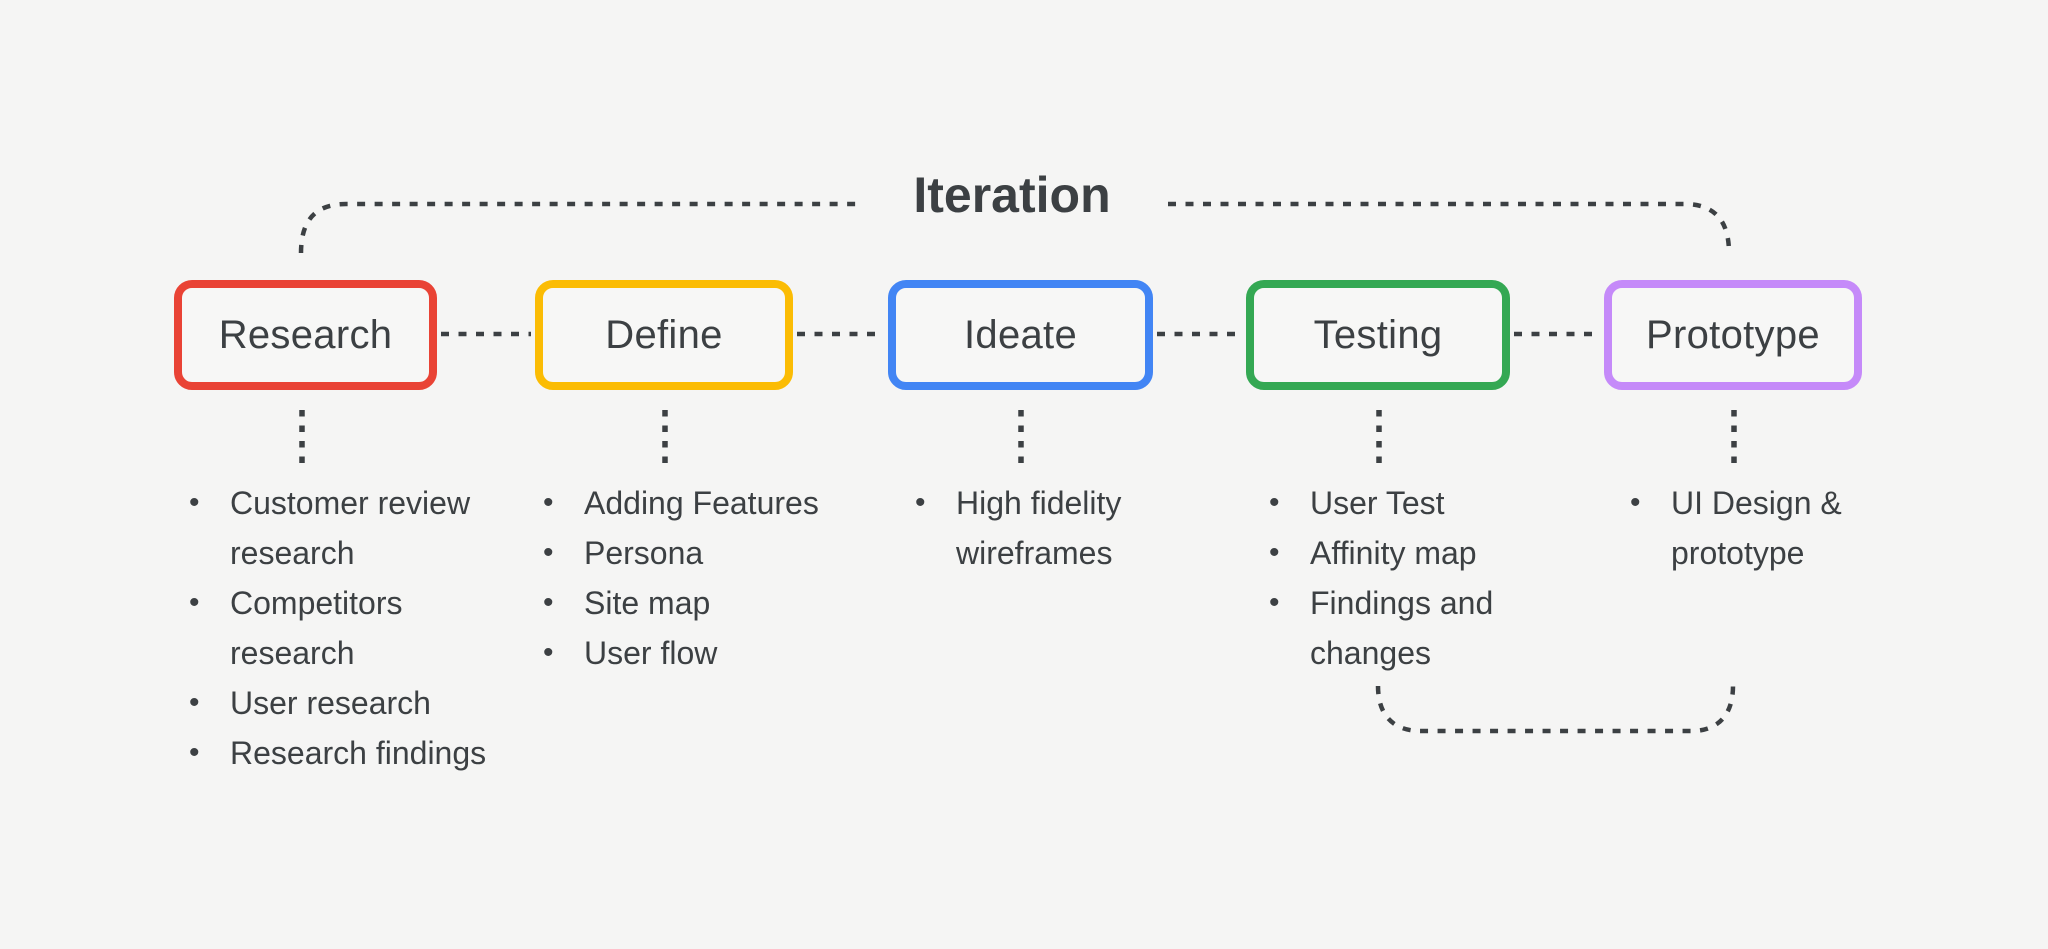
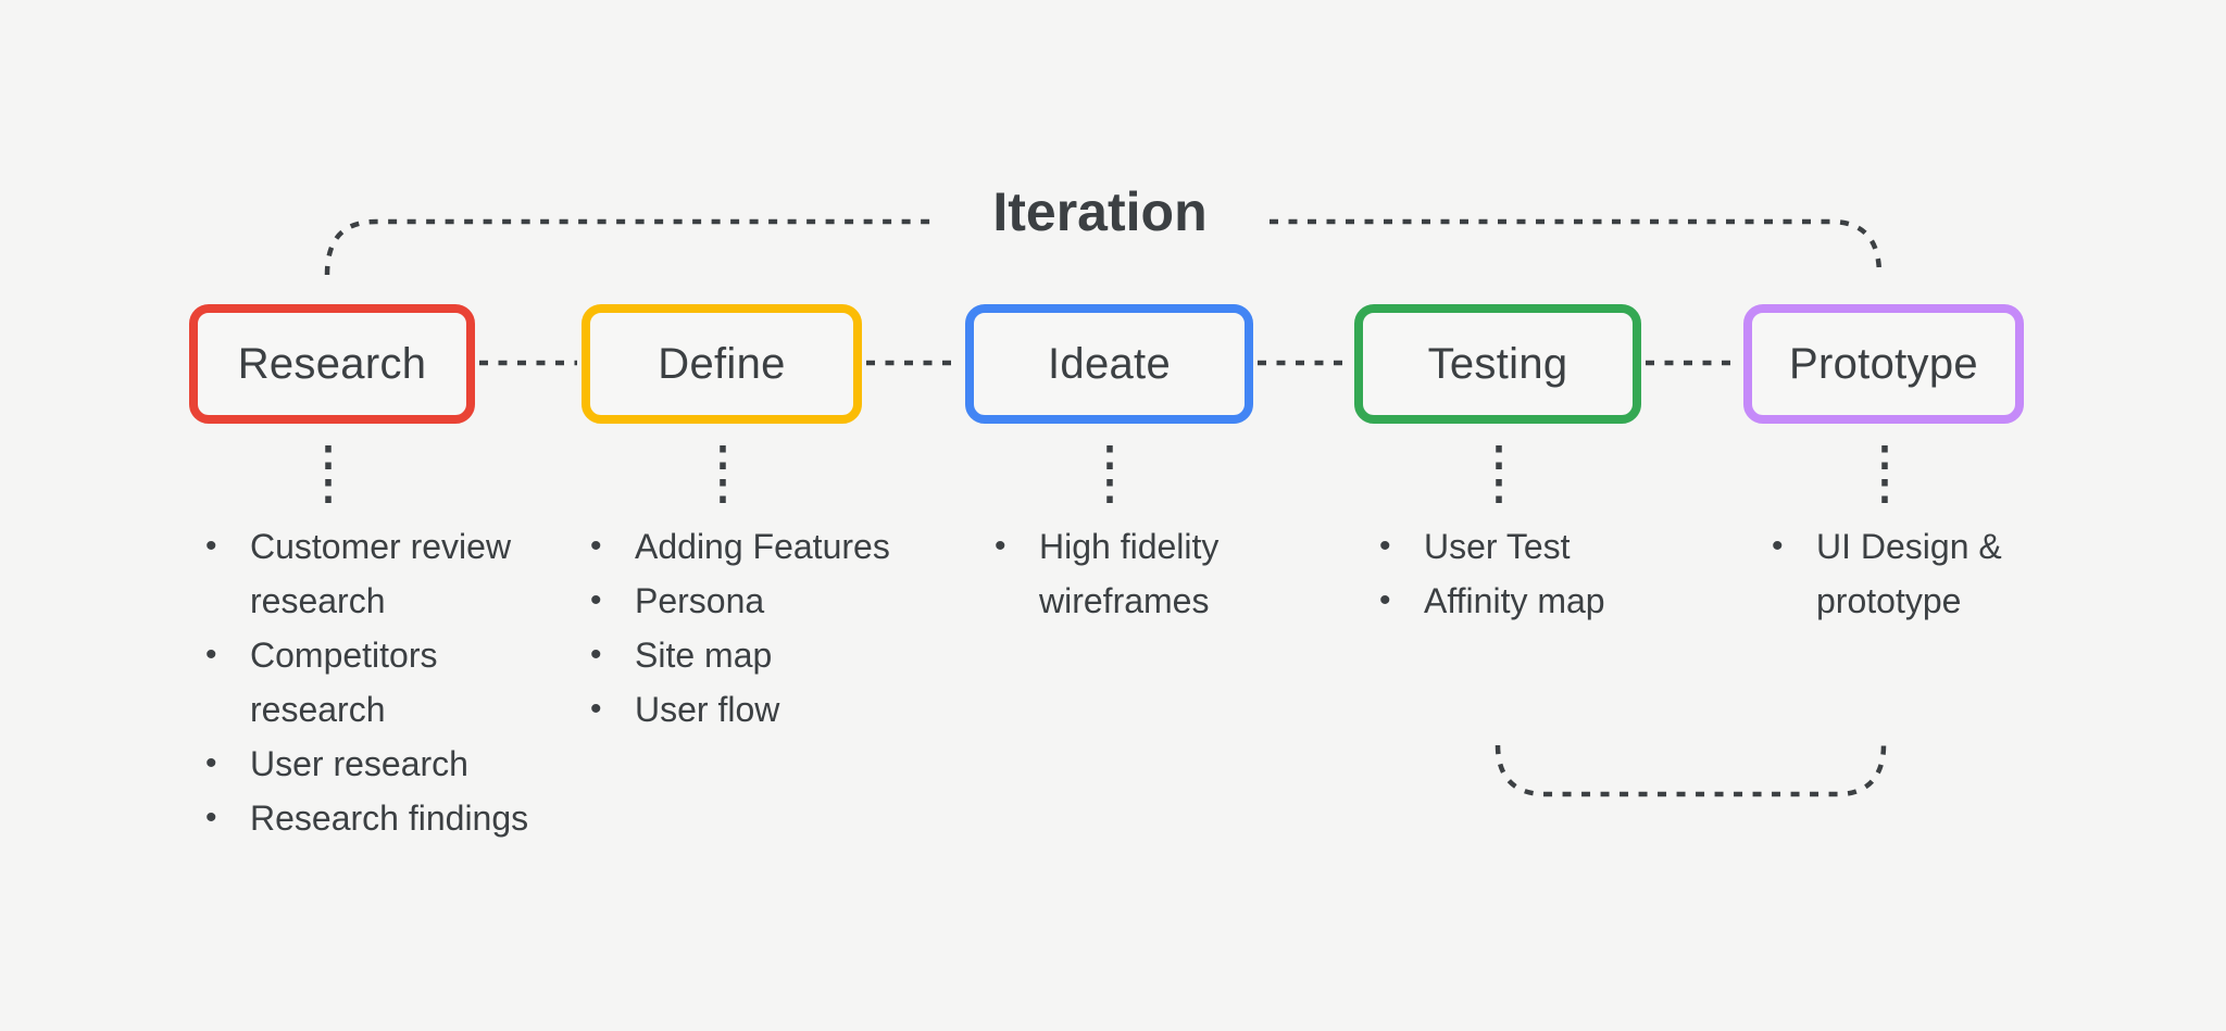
  Iteration
  Research
  Define
  Ideate
  Testing
  Prototype
  Customer review research
  Competitors research
  User research
  Research findings
  Adding Features
  Persona
  Site map
  User flow
  High fidelity wireframes
  User Test
  Affinity map
- Findings and changes
  UI Design & prototype
